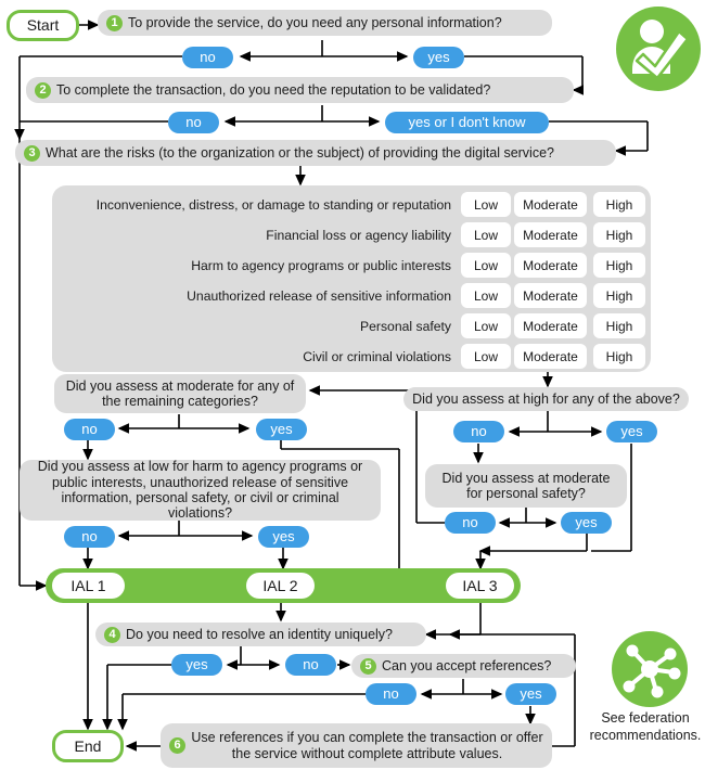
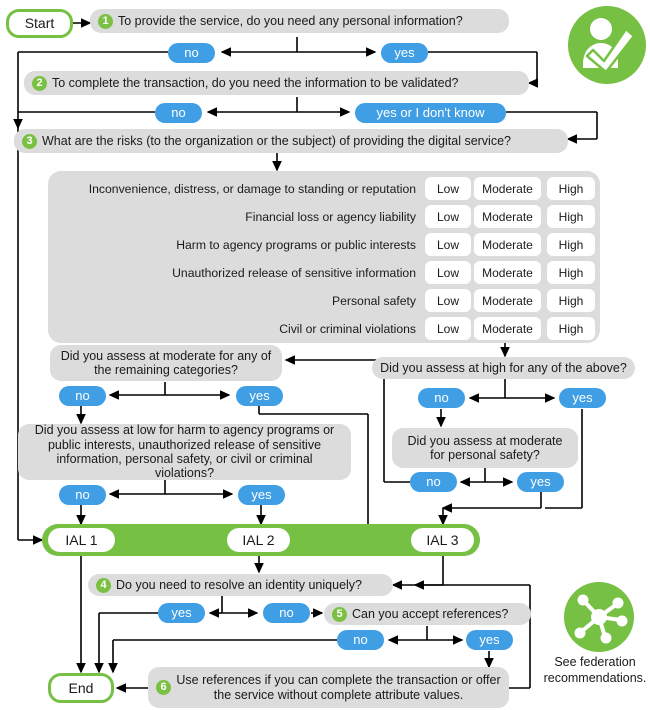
  Start
  1
  To provide the service, do you need any personal information?
  no
  yes
  2
- To complete the transaction, do you need the reputation to be validated?
+ To complete the transaction, do you need the information to be validated?
  no
  yes or I don't know
  3
  What are the risks (to the organization or the subject) of providing the digital service?
  Inconvenience, distress, or damage to standing or reputation
  Low
  Moderate
  High
  Financial loss or agency liability
  Low
  Moderate
  High
  Harm to agency programs or public interests
  Low
  Moderate
  High
  Unauthorized release of sensitive information
  Low
  Moderate
  High
  Personal safety
  Low
  Moderate
  High
  Civil or criminal violations
  Low
  Moderate
  High
  Did you assess at moderate for any of the remaining categories?
  no
  yes
  Did you assess at low for harm to agency programs or public interests, unauthorized release of sensitive information, personal safety, or civil or criminal violations?
  no
  yes
  Did you assess at high for any of the above?
  no
  yes
  Did you assess at moderate for personal safety?
  no
  yes
  IAL 1
  IAL 2
  IAL 3
  4
  Do you need to resolve an identity uniquely?
  yes
  no
  5
  Can you accept references?
  no
  yes
  6
  Use references if you can complete the transaction or offer the service without complete attribute values.
  End
  See federation recommendations.
